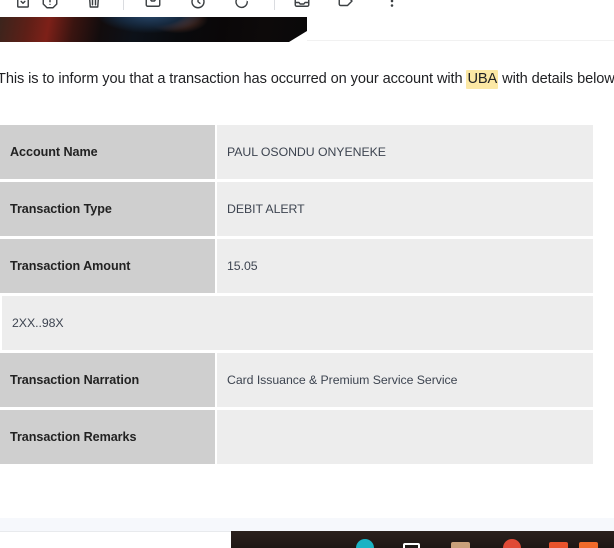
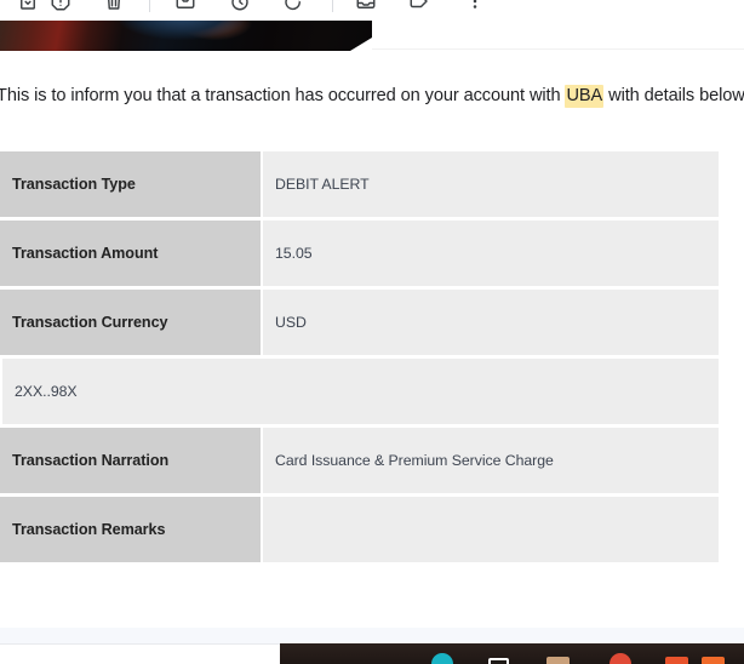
  This is to inform you that a transaction has occurred on your account with UBA with details below
- Account Name
- PAUL OSONDU ONYENEKE
  Transaction Type
  DEBIT ALERT
  Transaction Amount
  15.05
+ Transaction Currency
+ USD
  2XX..98X
  Transaction Narration
- Card Issuance & Premium Service Service
+ Card Issuance & Premium Service Charge
  Transaction Remarks
